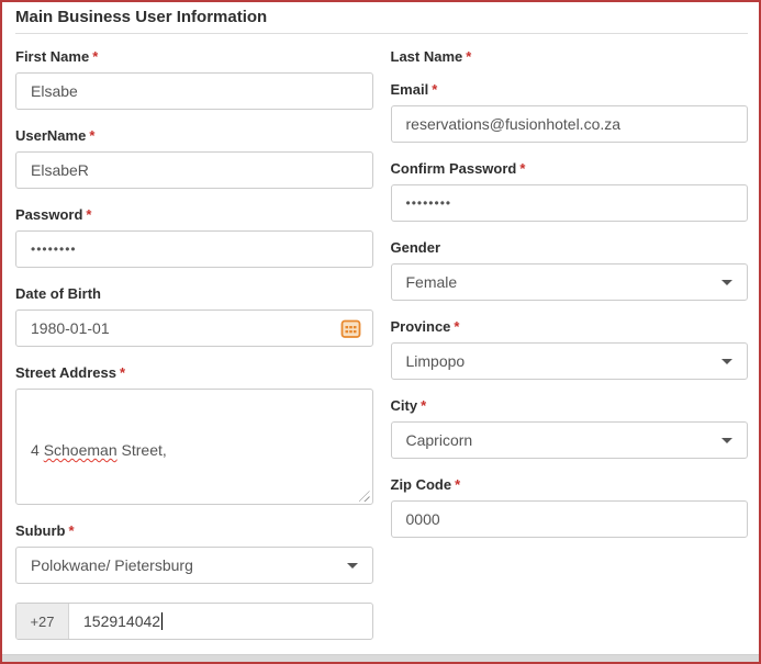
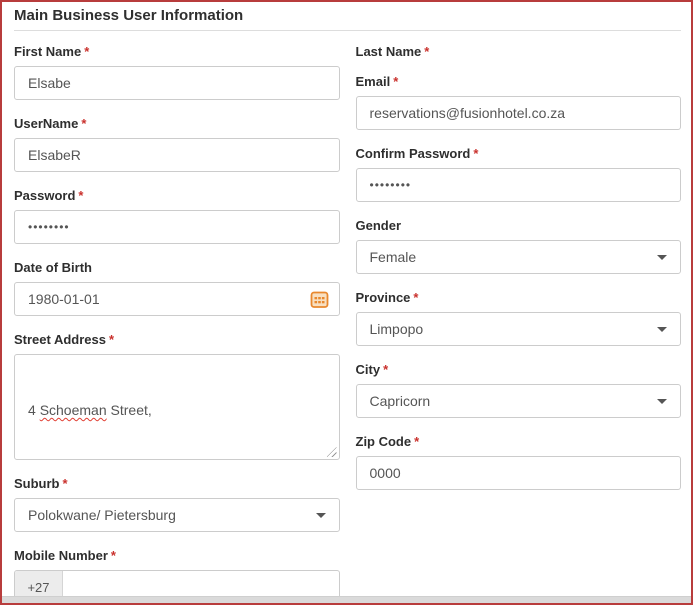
  Main Business User Information
  First Name *
  Elsabe
  UserName *
  ElsabeR
  Password *
  ••••••••
  Date of Birth
  1980-01-01
  Street Address *
  4 Schoeman Street,
  Suburb *
  Polokwane/ Pietersburg
+ Mobile Number *
  +27
- 152914042
  Last Name *
  Email *
  reservations@fusionhotel.co.za
  Confirm Password *
  ••••••••
  Gender
  Female
  Province *
  Limpopo
  City *
  Capricorn
  Zip Code *
  0000
